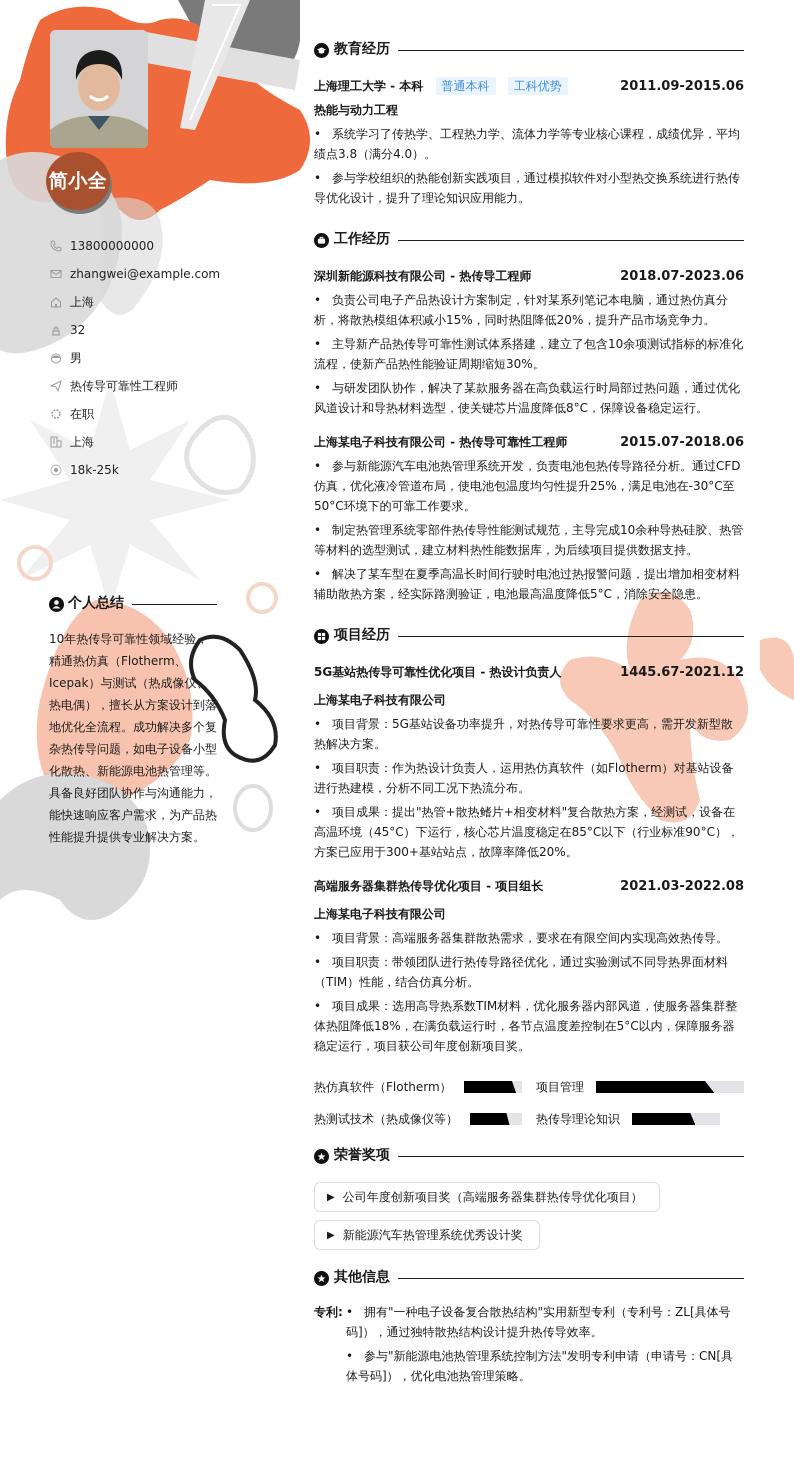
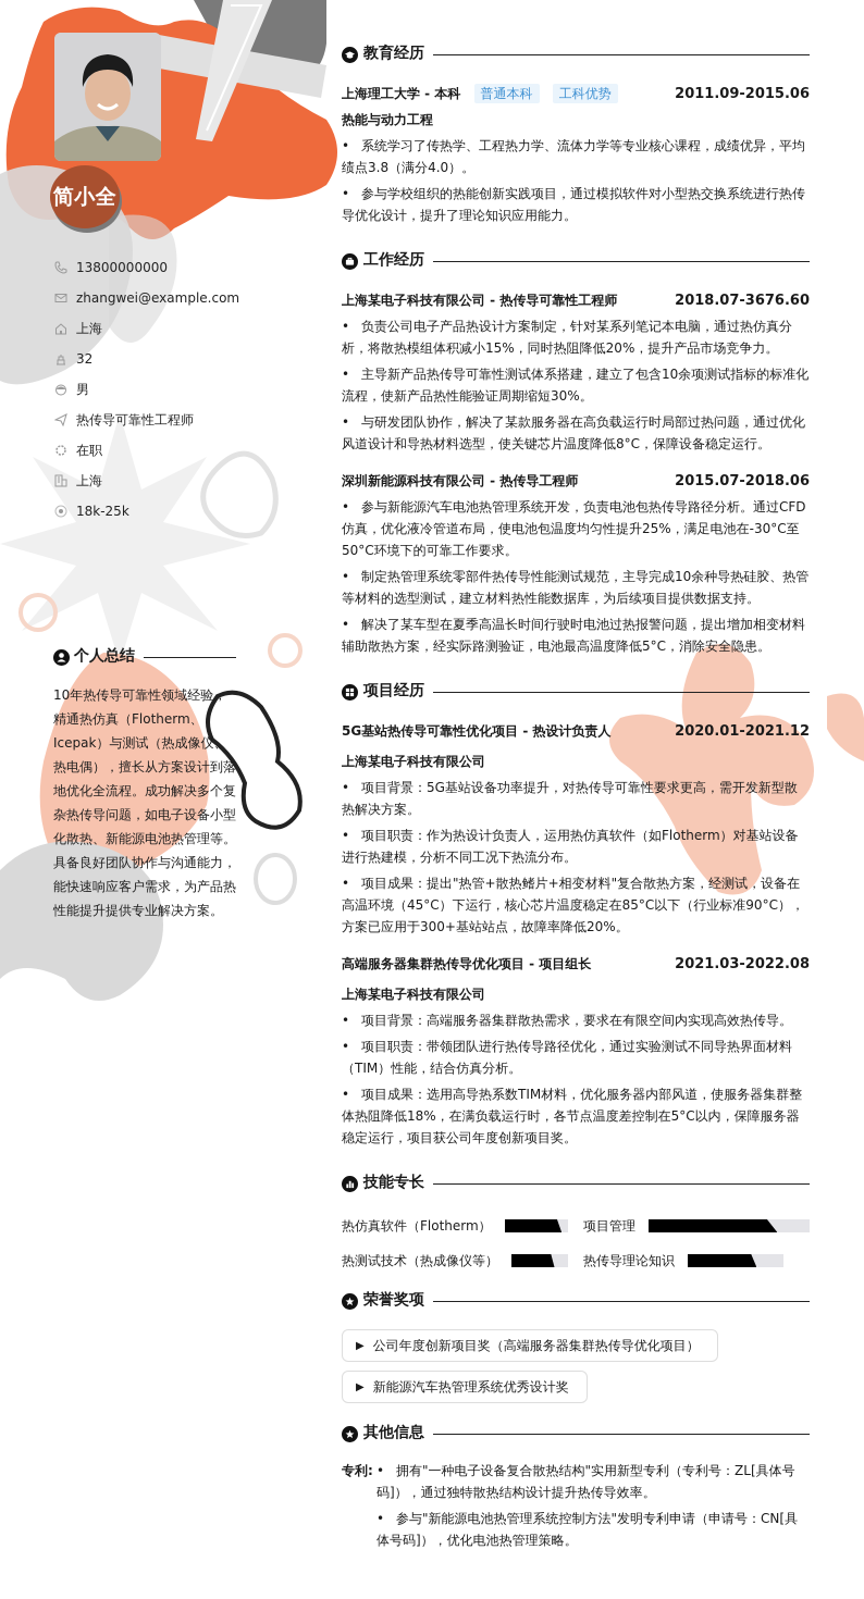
  简小全
  13800000000
  zhangwei@example.com
  上海
  32
  男
  热传导可靠性工程师
  在职
  上海
  18k-25k
  个人总结
  10年热传导可靠性领域经验，精通热仿真（Flotherm、Icepak）与测试（热成像仪、热电偶），擅长从方案设计到落地优化全流程。成功解决多个复杂热传导问题，如电子设备小型化散热、新能源电池热管理等。具备良好团队协作与沟通能力，能快速响应客户需求，为产品热性能提升提供专业解决方案。
  教育经历
  上海理工大学 - 本科 普通本科 工科优势
  2011.09-2015.06
  热能与动力工程
  • 系统学习了传热学、工程热力学、流体力学等专业核心课程，成绩优异，平均绩点3.8（满分4.0）。
  • 参与学校组织的热能创新实践项目，通过模拟软件对小型热交换系统进行热传导优化设计，提升了理论知识应用能力。
  工作经历
- 深圳新能源科技有限公司 - 热传导工程师
+ 上海某电子科技有限公司 - 热传导可靠性工程师
- 2018.07-2023.06
+ 2018.07-3676.60
  • 负责公司电子产品热设计方案制定，针对某系列笔记本电脑，通过热仿真分析，将散热模组体积减小15%，同时热阻降低20%，提升产品市场竞争力。
  • 主导新产品热传导可靠性测试体系搭建，建立了包含10余项测试指标的标准化流程，使新产品热性能验证周期缩短30%。
  • 与研发团队协作，解决了某款服务器在高负载运行时局部过热问题，通过优化风道设计和导热材料选型，使关键芯片温度降低8°C，保障设备稳定运行。
- 上海某电子科技有限公司 - 热传导可靠性工程师
+ 深圳新能源科技有限公司 - 热传导工程师
  2015.07-2018.06
  • 参与新能源汽车电池热管理系统开发，负责电池包热传导路径分析。通过CFD仿真，优化液冷管道布局，使电池包温度均匀性提升25%，满足电池在-30°C至50°C环境下的可靠工作要求。
  • 制定热管理系统零部件热传导性能测试规范，主导完成10余种导热硅胶、热管等材料的选型测试，建立材料热性能数据库，为后续项目提供数据支持。
  • 解决了某车型在夏季高温长时间行驶时电池过热报警问题，提出增加相变材料辅助散热方案，经实际路测验证，电池最高温度降低5°C，消除安全隐患。
  项目经历
  5G基站热传导可靠性优化项目 - 热设计负责人
- 1445.67-2021.12
+ 2020.01-2021.12
  上海某电子科技有限公司
  • 项目背景：5G基站设备功率提升，对热传导可靠性要求更高，需开发新型散热解决方案。
  • 项目职责：作为热设计负责人，运用热仿真软件（如Flotherm）对基站设备进行热建模，分析不同工况下热流分布。
  • 项目成果：提出"热管+散热鳍片+相变材料"复合散热方案，经测试，设备在高温环境（45°C）下运行，核心芯片温度稳定在85°C以下（行业标准90°C），方案已应用于300+基站站点，故障率降低20%。
  高端服务器集群热传导优化项目 - 项目组长
  2021.03-2022.08
  上海某电子科技有限公司
  • 项目背景：高端服务器集群散热需求，要求在有限空间内实现高效热传导。
  • 项目职责：带领团队进行热传导路径优化，通过实验测试不同导热界面材料（TIM）性能，结合仿真分析。
  • 项目成果：选用高导热系数TIM材料，优化服务器内部风道，使服务器集群整体热阻降低18%，在满负载运行时，各节点温度差控制在5°C以内，保障服务器稳定运行，项目获公司年度创新项目奖。
+ 技能专长
  热仿真软件（Flotherm）
  项目管理
  热测试技术（热成像仪等）
  热传导理论知识
  荣誉奖项
  ▶
  公司年度创新项目奖（高端服务器集群热传导优化项目）
  ▶
  新能源汽车热管理系统优秀设计奖
  其他信息
  专利:
  • 拥有"一种电子设备复合散热结构"实用新型专利（专利号：ZL[具体号码]），通过独特散热结构设计提升热传导效率。
  • 参与"新能源电池热管理系统控制方法"发明专利申请（申请号：CN[具体号码]），优化电池热管理策略。
